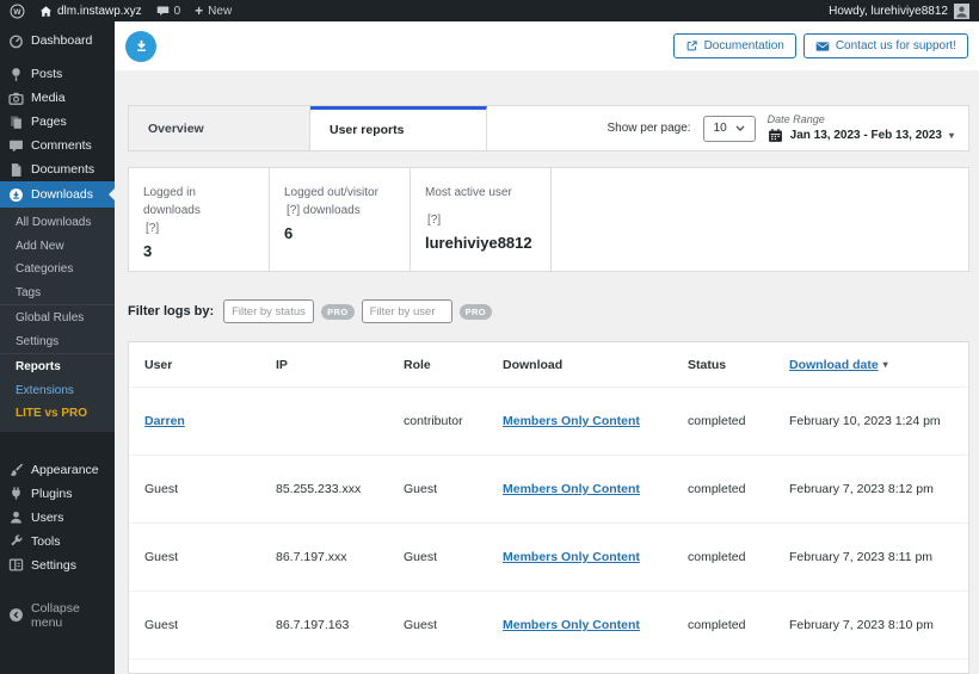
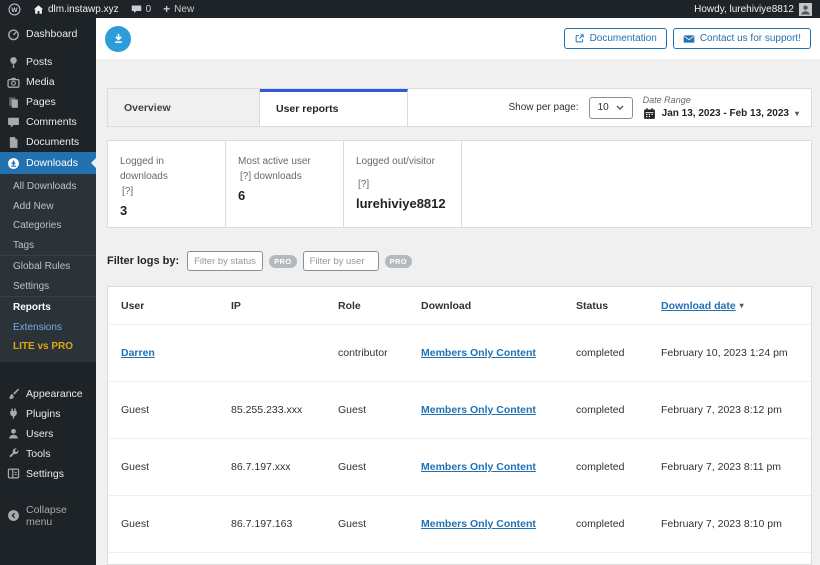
  dlm.instawp.xyz
  0
  +
  New
  Howdy, lurehiviye8812
  Dashboard
  Posts
  Media
  Pages
  Comments
  Documents
  Downloads
  All Downloads
  Add New
  Categories
  Tags
  Global Rules
  Settings
  Reports
  Extensions
  LITE vs PRO
  Appearance
  Plugins
  Users
  Tools
  Settings
  Collapse menu
  Documentation
  Contact us for support!
  Overview
  User reports
  Show per page:
  10
  Date Range
  Jan 13, 2023 - Feb 13, 2023
  ▾
  Logged in downloads
  [?]
  3
- Logged out/visitor
+ Most active user
  [?] downloads
  6
- Most active user
+ Logged out/visitor
  [?]
  lurehiviye8812
  Filter logs by:
  Filter by status
  PRO
  Filter by user
  PRO
  User
  IP
  Role
  Download
  Status
  Download date
  ▾
  Darren
  contributor
  Members Only Content
  completed
  February 10, 2023 1:24 pm
  Guest
  85.255.233.xxx
  Guest
  Members Only Content
  completed
  February 7, 2023 8:12 pm
  Guest
  86.7.197.xxx
  Guest
  Members Only Content
  completed
  February 7, 2023 8:11 pm
  Guest
  86.7.197.163
  Guest
  Members Only Content
  completed
  February 7, 2023 8:10 pm
